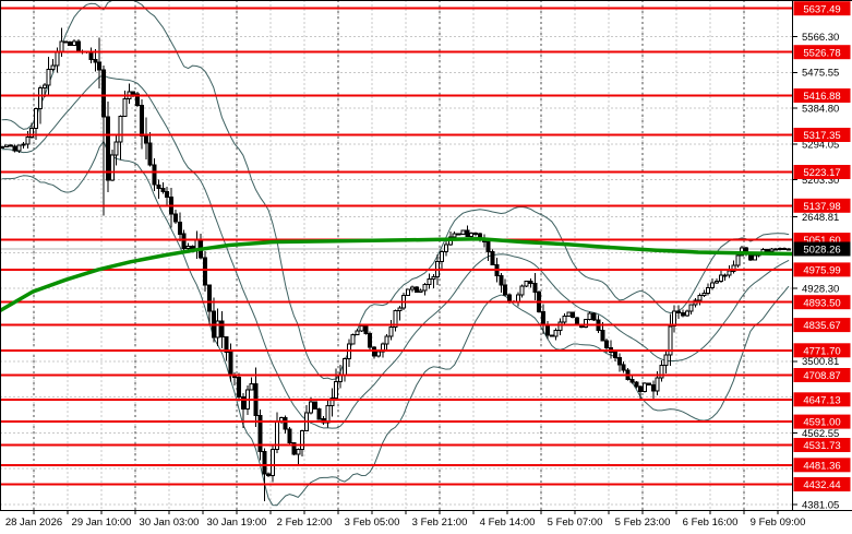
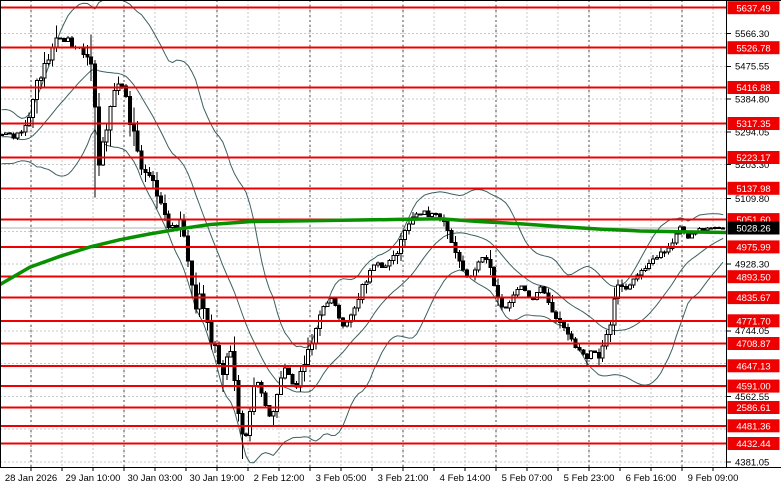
  5566.30
  5475.55
  5384.80
  5294.05
  5203.30
- 2648.81
+ 5109.80
  4928.30
- 3500.81
+ 4744.05
  4562.55
  4381.05
  28 Jan 2026
  29 Jan 10:00
  30 Jan 03:00
  30 Jan 19:00
  2 Feb 12:00
  3 Feb 05:00
  3 Feb 21:00
  4 Feb 14:00
  5 Feb 07:00
  5 Feb 23:00
  6 Feb 16:00
  9 Feb 09:00
  5637.49
  5526.78
  5416.88
  5317.35
  5223.17
  5137.98
  5051.60
  4975.99
  4893.50
  4835.67
  4771.70
  4708.87
  4647.13
  4591.00
- 4531.73
+ 2586.61
  4481.36
  4432.44
  5028.26
